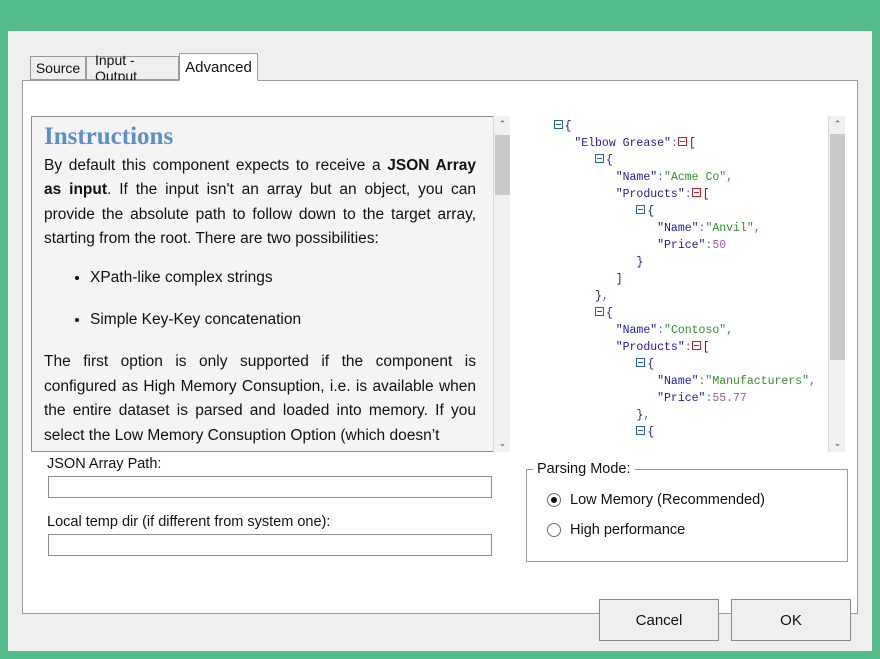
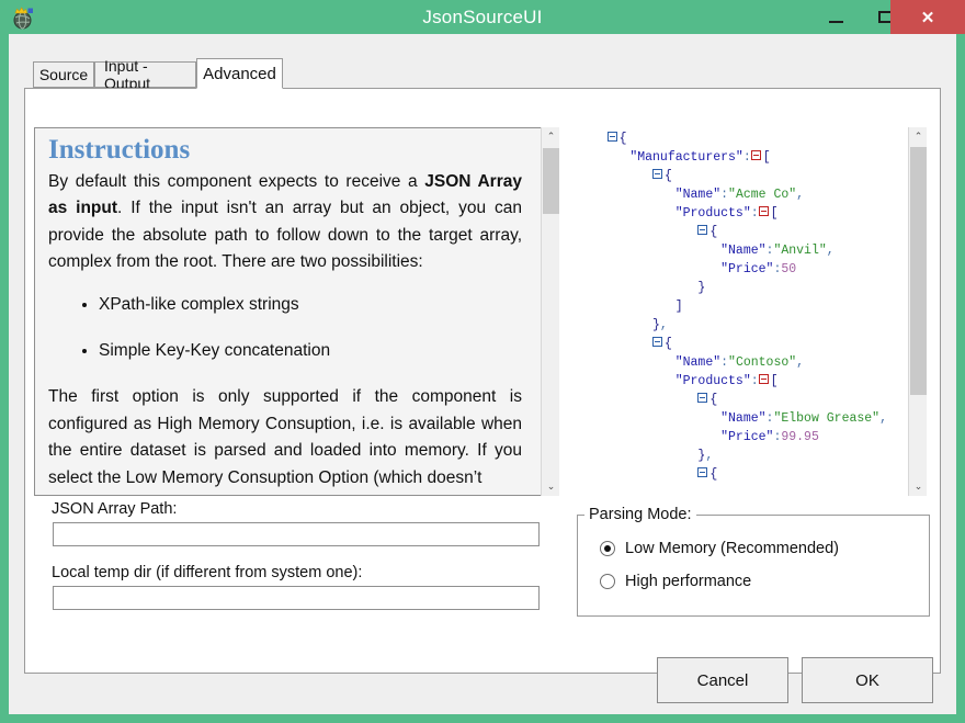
+ JsonSourceUI
+ ✕
  Source
  Input - Output
  Advanced
  Instructions
- By default this component expects to receive a JSON Array as input. If the input isn't an array but an object, you can provide the absolute path to follow down to the target array, starting from the root. There are two possibilities:
+ By default this component expects to receive a JSON Array as input. If the input isn't an array but an object, you can provide the absolute path to follow down to the target array, complex from the root. There are two possibilities:
  XPath-like complex strings
  Simple Key-Key concatenation
  The first option is only supported if the component is configured as High Memory Consuption, i.e. is available when the entire dataset is parsed and loaded into memory. If you select the Low Memory Consuption Option (which doesn’t
  ⌃
  ⌄
  {
- "Elbow Grease": [
+ "Manufacturers": [
  {
  "Name":"Acme Co",
  "Products": [
  {
  "Name":"Anvil",
  "Price":50
  }
  ]
  },
  {
  "Name":"Contoso",
  "Products": [
  {
- "Name":"Manufacturers",
+ "Name":"Elbow Grease",
- "Price":55.77
+ "Price":99.95
  },
  {
  ⌃
  ⌄
  JSON Array Path:
  Local temp dir (if different from system one):
  Parsing Mode:
  Low Memory (Recommended)
  High performance
  Cancel
  OK
